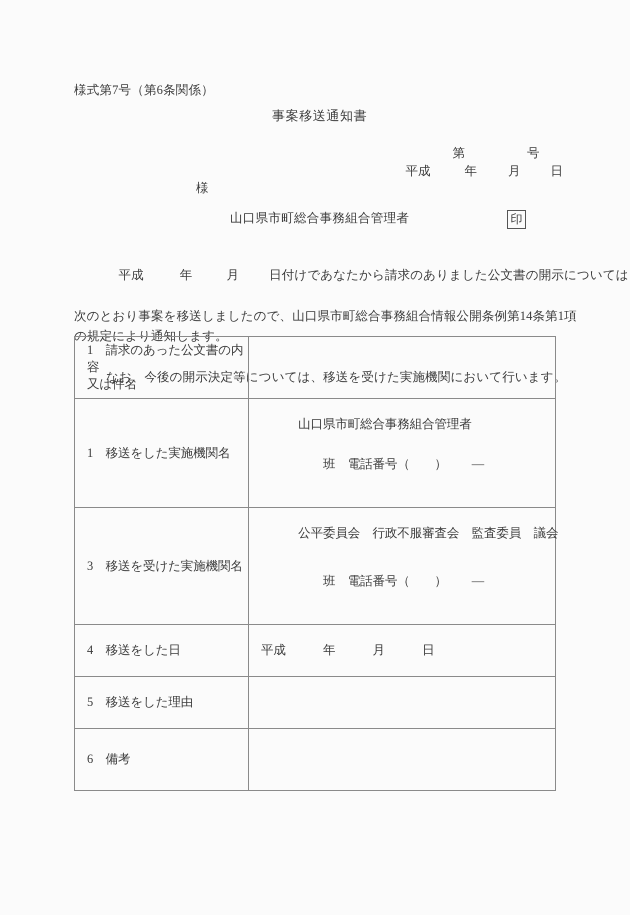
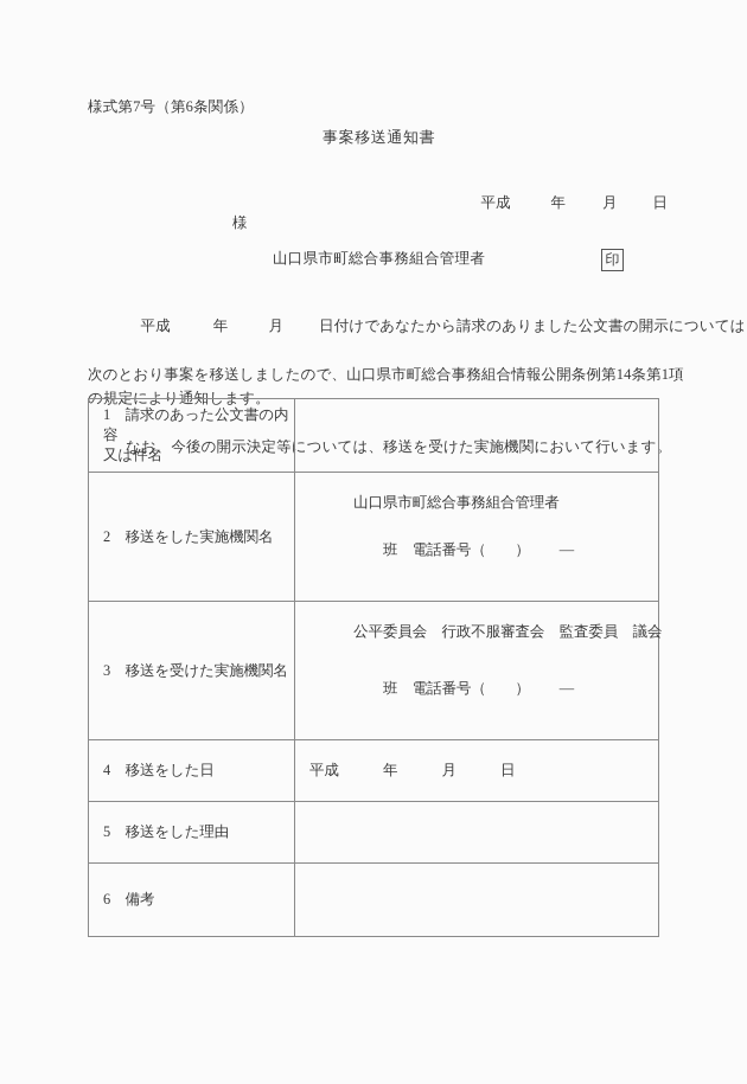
  様式第7号（第6条関係）
  事案移送通知書
- 第 号
  平成 年 月 日
  様
  山口県市町総合事務組合管理者
  印
  平成 年 月 日付けであなたから請求のありました公文書の開示については
  次のとおり事案を移送しましたので、山口県市町総合事務組合情報公開条例第14条第1項
  の規定により通知します。
  なお、今後の開示決定等については、移送を受けた実施機関において行います。
  1 請求のあった公文書の内容 又は件名
- 1 移送をした実施機関名	山口県市町総合事務組合管理者 班 電話番号（ ） ―
+ 2 移送をした実施機関名	山口県市町総合事務組合管理者 班 電話番号（ ） ―
  3 移送を受けた実施機関名	公平委員会 行政不服審査会 監査委員 議会 班 電話番号（ ） ―
  4 移送をした日	平成 年 月 日
  5 移送をした理由
  6 備考
